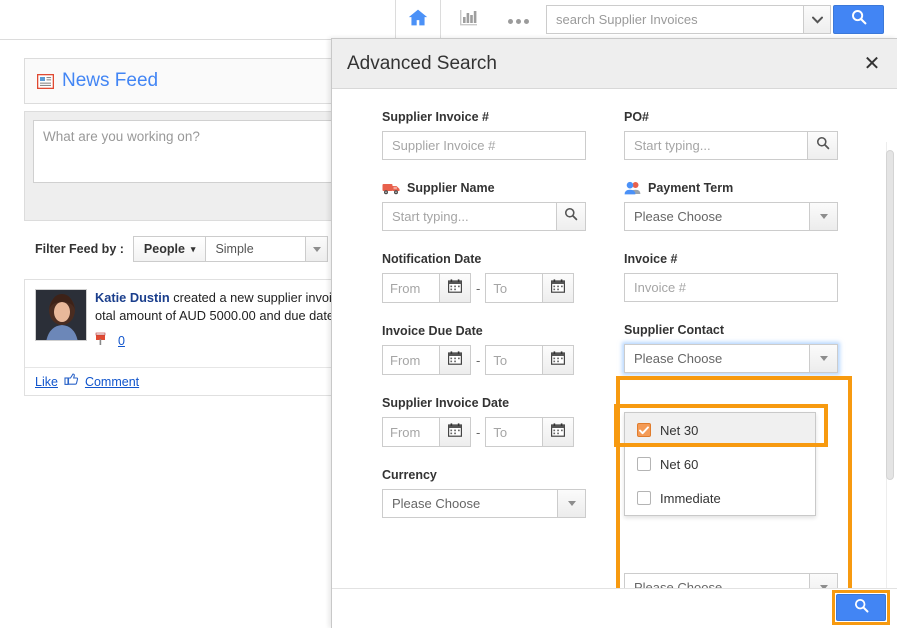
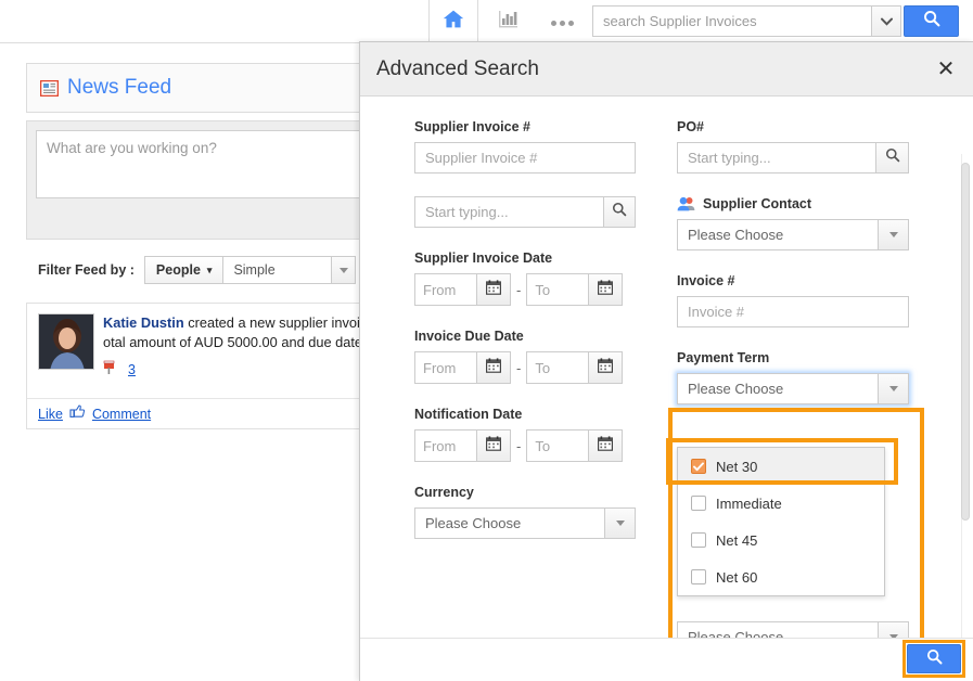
  search Supplier Invoices
  News Feed
  What are you working on?
  Filter Feed by :
  People
  ▾
  Simple
  Katie Dustin created a new supplier invo
  otal amount of AUD 5000.00 and due dat
- 0
+ 3
  Like
  Comment
  Advanced Search
  ✕
  Supplier Invoice #
  Supplier Invoice #
- Supplier Name
  Start typing...
- Notification Date
+ Supplier Invoice Date
  From
  -
  To
  Invoice Due Date
  From
  -
  To
- Supplier Invoice Date
+ Notification Date
  From
  -
  To
  Currency
  Please Choose
  PO#
  Start typing...
- Payment Term
+ Supplier Contact
  Please Choose
  Invoice #
  Invoice #
- Supplier Contact
+ Payment Term
  Please Choose
  Please Choose
  Net 30
- Net 60
+ Immediate
+ Net 45
- Immediate
+ Net 60
